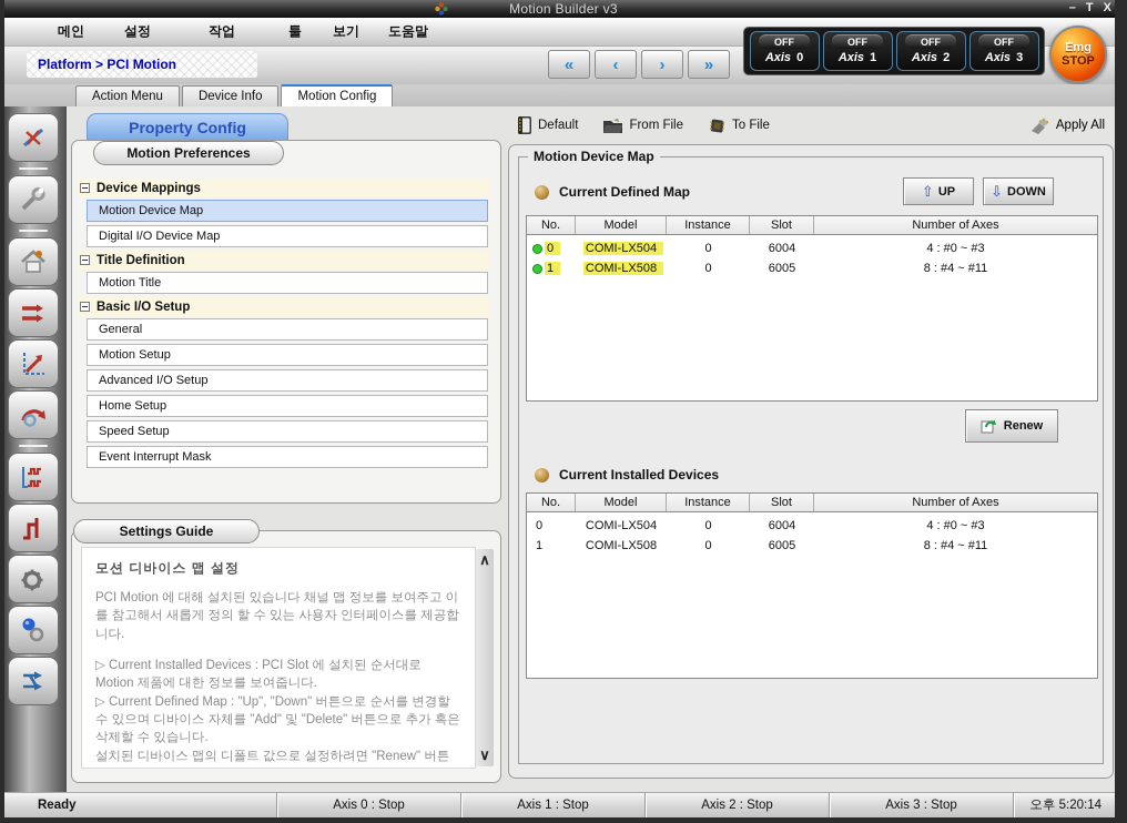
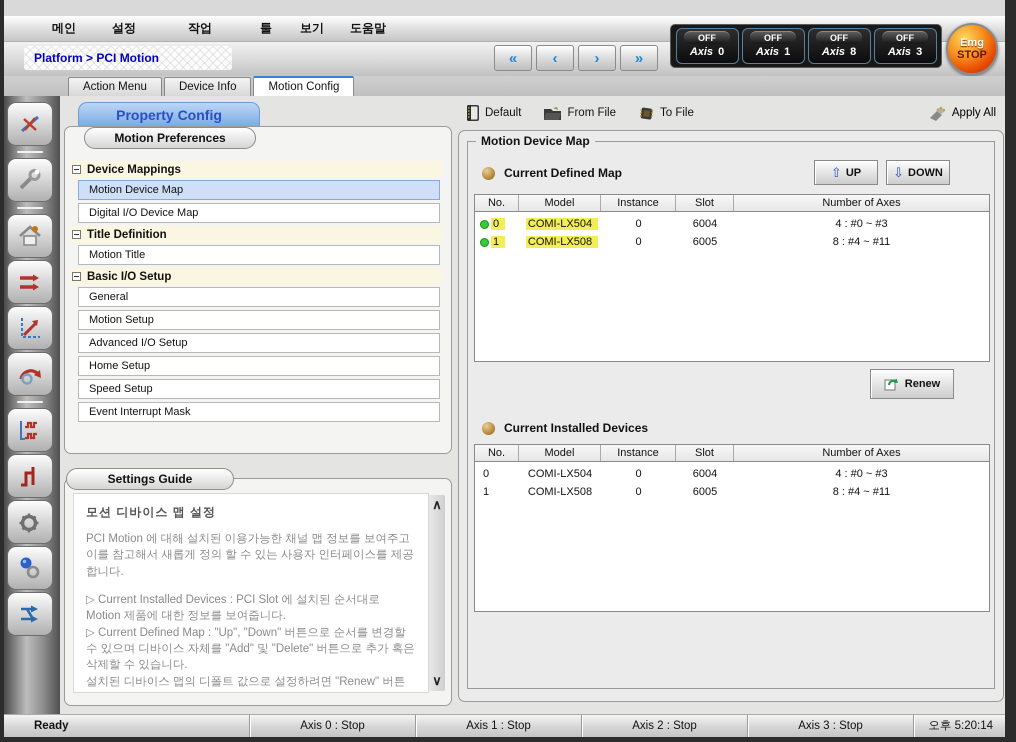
- Motion Builder v3
- –
- T
- X
  메인
  설정
  작업
  툴
  보기
  도움말
  Platform > PCI Motion
  «
  ‹
  ›
  »
  OFF
  Axis 0
  OFF
  Axis 1
  OFF
- Axis 2
+ Axis 8
  OFF
  Axis 3
  Emg
  STOP
  Action Menu
  Device Info
  Motion Config
  Property Config
  Motion Preferences
  Device Mappings
  Motion Device Map
  Digital I/O Device Map
  Title Definition
  Motion Title
  Basic I/O Setup
  General
  Motion Setup
  Advanced I/O Setup
  Home Setup
  Speed Setup
  Event Interrupt Mask
  모션 디바이스 맵 설정
- PCI Motion 에 대해 설치된 있습니다 채널 맵 정보를 보여주고 이를 참고해서 새롭게 정의 할 수 있는 사용자 인터페이스를 제공합니다.
+ PCI Motion 에 대해 설치된 이용가능한 채널 맵 정보를 보여주고 이를 참고해서 새롭게 정의 할 수 있는 사용자 인터페이스를 제공합니다.
  ▷ Current Installed Devices : PCI Slot 에 설치된 순서대로 Motion 제품에 대한 정보를 보여줍니다.
  ▷ Current Defined Map : "Up", "Down" 버튼으로 순서를 변경할 수 있으며 디바이스 자체를 "Add" 및 "Delete" 버튼으로 추가 혹은 삭제할 수 있습니다.
  설치된 디바이스 맵의 디폴트 값으로 설정하려면 "Renew" 버튼
  ∧
  ∨
  Settings Guide
  Default
  From File
  To File
  Apply All
  Motion Device Map
  Current Defined Map
  ⇧
  UP
  ⇩
  DOWN
  No.
  Model
  Instance
  Slot
  Number of Axes
  0
  COMI-LX504
  0
  6004
  4 : #0 ~ #3
  1
  COMI-LX508
  0
  6005
  8 : #4 ~ #11
  Renew
  Current Installed Devices
  No.
  Model
  Instance
  Slot
  Number of Axes
  0
  COMI-LX504
  0
  6004
  4 : #0 ~ #3
  1
  COMI-LX508
  0
  6005
  8 : #4 ~ #11
  Ready
  Axis 0 : Stop
  Axis 1 : Stop
  Axis 2 : Stop
  Axis 3 : Stop
  오후 5:20:14
